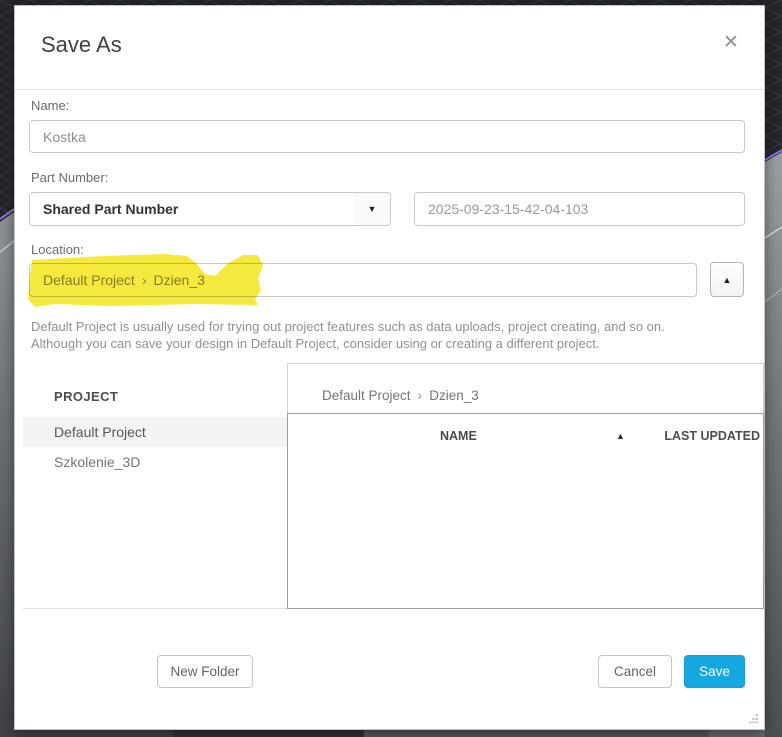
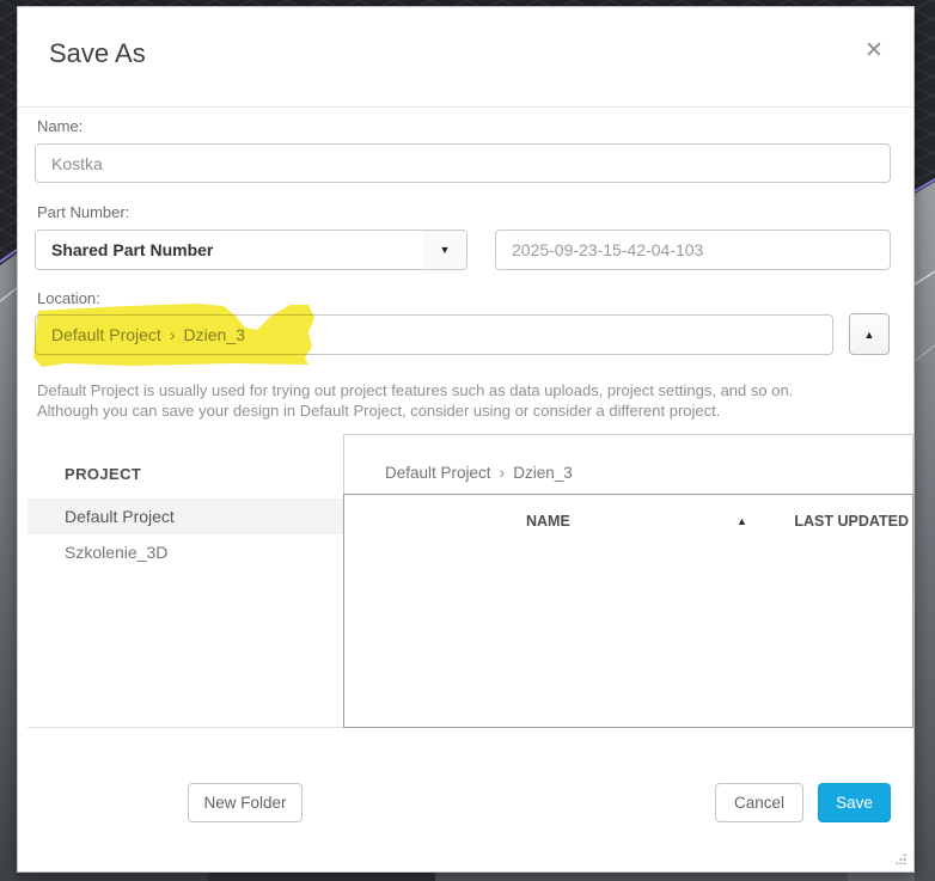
  Save As
  ✕
  Name:
  Kostka
  Part Number:
  Shared Part Number
  ▼
  2025-09-23-15-42-04-103
  Location:
  Default Project
  ›
  Dzien_3
  ▲
- Default Project is usually used for trying out project features such as data uploads, project creating, and so on.
+ Default Project is usually used for trying out project features such as data uploads, project settings, and so on.
- Although you can save your design in Default Project, consider using or creating a different project.
+ Although you can save your design in Default Project, consider using or consider a different project.
  PROJECT
  Default Project
  Szkolenie_3D
  Default Project › Dzien_3
  NAME
  ▲
  LAST UPDATED
  New Folder
  Cancel
  Save
